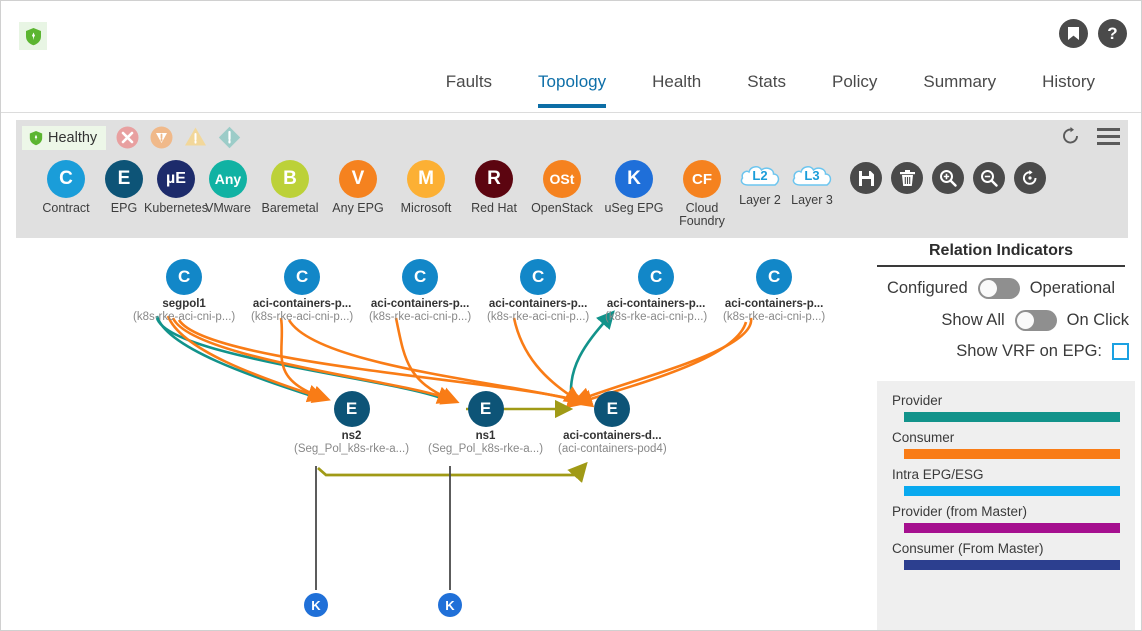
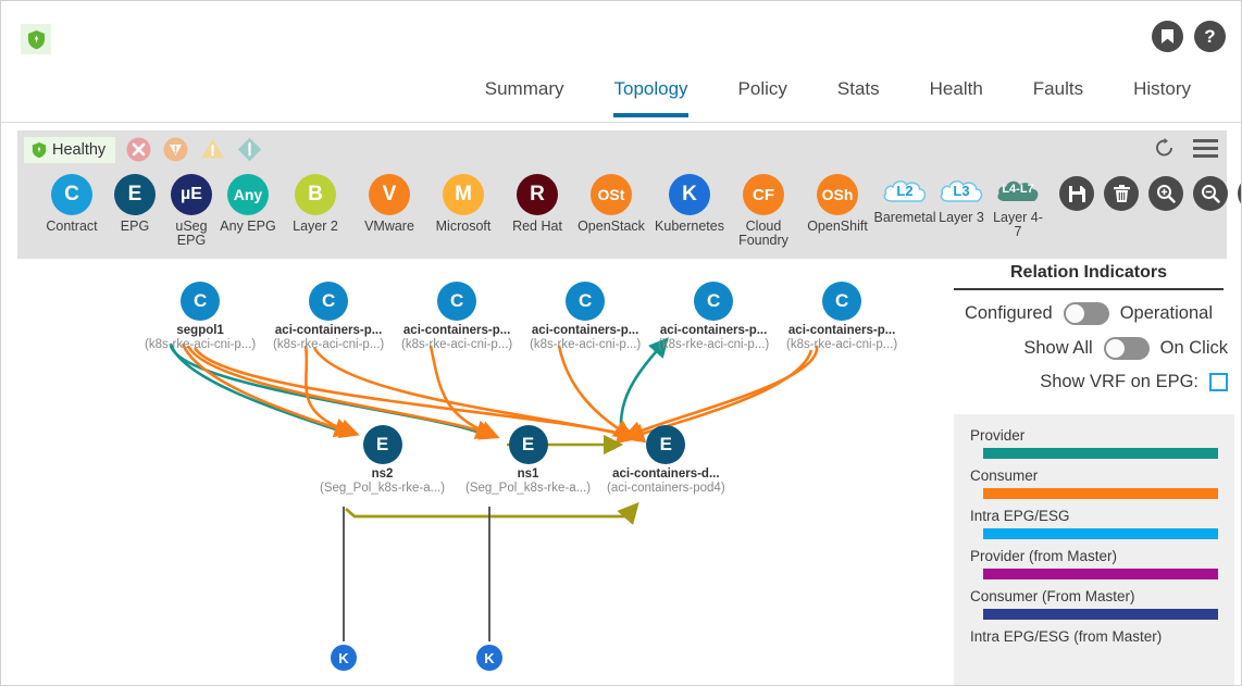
  ?
- Faults
+ Summary
  Topology
- Health
+ Policy
  Stats
- Policy
+ Health
- Summary
+ Faults
  History
  Healthy
  C
  Contract
  E
  EPG
  µE
- Kubernetes
+ uSeg EPG
  Any
- VMware
+ Any EPG
  B
- Baremetal
+ Layer 2
  V
- Any EPG
+ VMware
  M
  Microsoft
  R
  Red Hat
  OSt
  OpenStack
  K
- uSeg EPG
+ Kubernetes
  CF
  Cloud Foundry
+ OSh
+ OpenShift
  L2
- Layer 2
+ Baremetal
  L3
  Layer 3
+ L4-L7
+ Layer 4-7
  C
  segpol1
  (k8s-rke-aci-cni-p...)
  C
  aci-containers-p...
  (k8s-rke-aci-cni-p...)
  C
  aci-containers-p...
  (k8s-rke-aci-cni-p...)
  C
  aci-containers-p...
  (k8s-rke-aci-cni-p...)
  C
  aci-containers-p...
  (k8s-rke-aci-cni-p...)
  C
  aci-containers-p...
  (k8s-rke-aci-cni-p...)
  E
  ns2
  (Seg_Pol_k8s-rke-a...)
  E
  ns1
  (Seg_Pol_k8s-rke-a...)
  E
  aci-containers-d...
  (aci-containers-pod4)
  K
  K
  Relation Indicators
  Configured
  Operational
  Show All
  On Click
  Show VRF on EPG:
  Provider
  Consumer
  Intra EPG/ESG
  Provider (from Master)
  Consumer (From Master)
+ Intra EPG/ESG (from Master)
